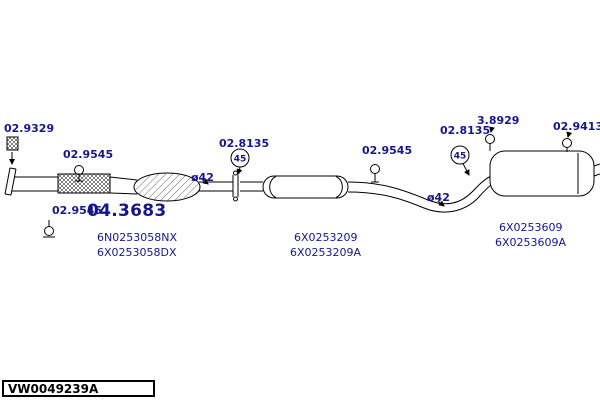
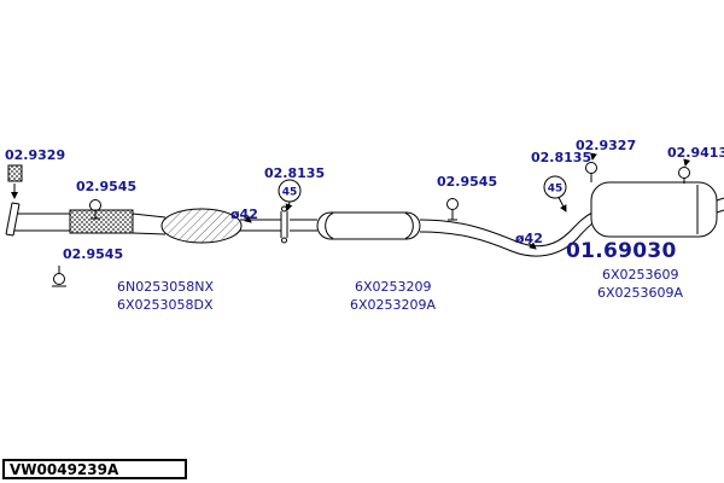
  45
  45
  02.9329
  02.9545
  02.9545
  02.8135
  02.9545
  02.8135
- 3.8929
+ 02.9327
  02.9413
  ø42
  ø42
- 04.3683
  6N0253058NX
  6X0253058DX
  6X0253209
  6X0253209A
+ 01.69030
  6X0253609
  6X0253609A
  VW0049239A
